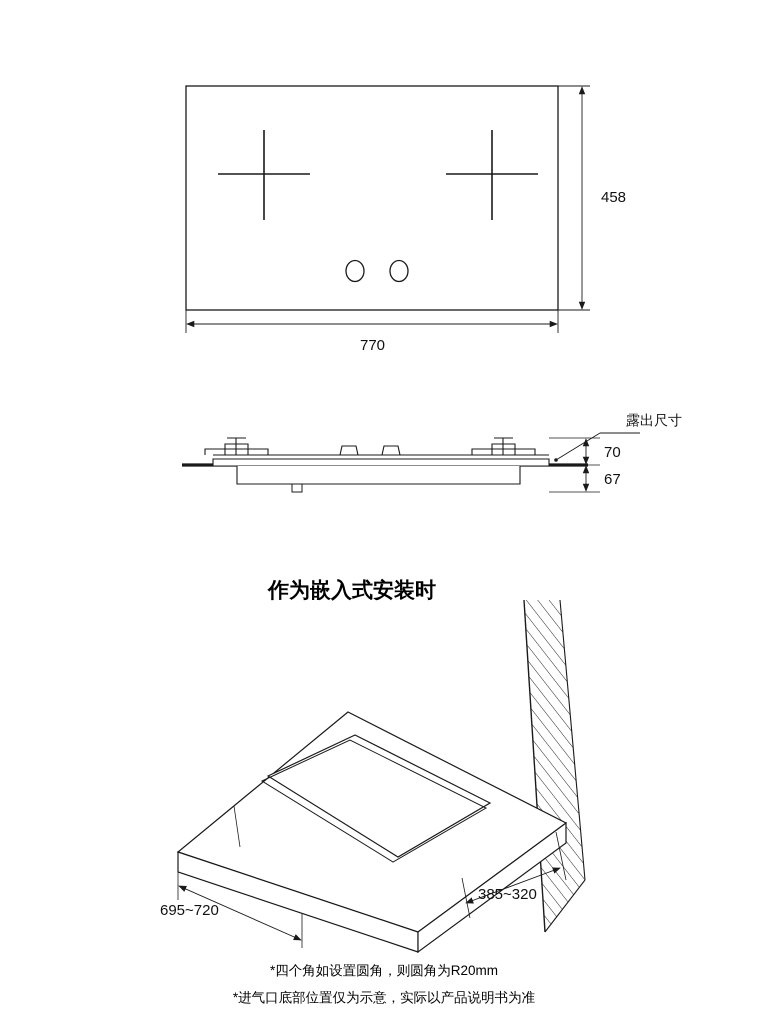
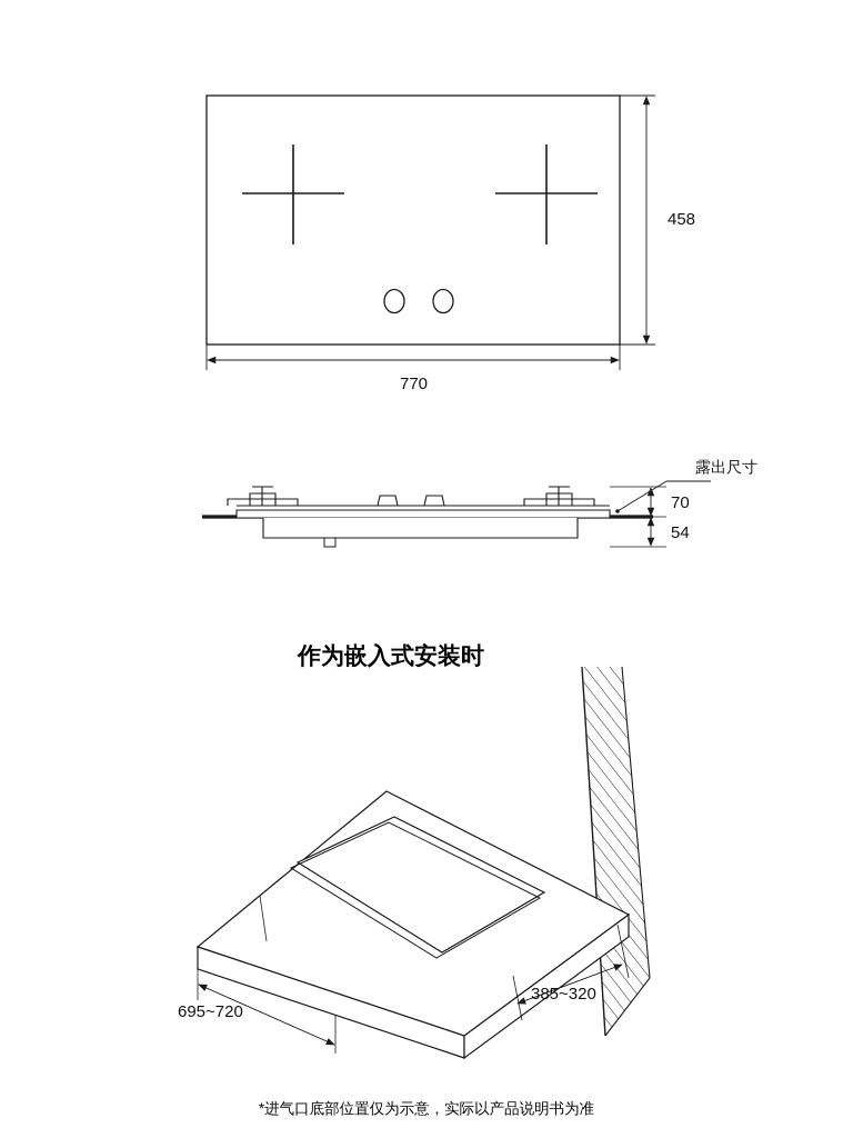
  770
  458
  露出尺寸
  70
- 67
+ 54
  作为嵌入式安装时
  695~720
  385~320
- *四个角如设置圆角，则圆角为R20mm
  *进气口底部位置仅为示意，实际以产品说明书为准
